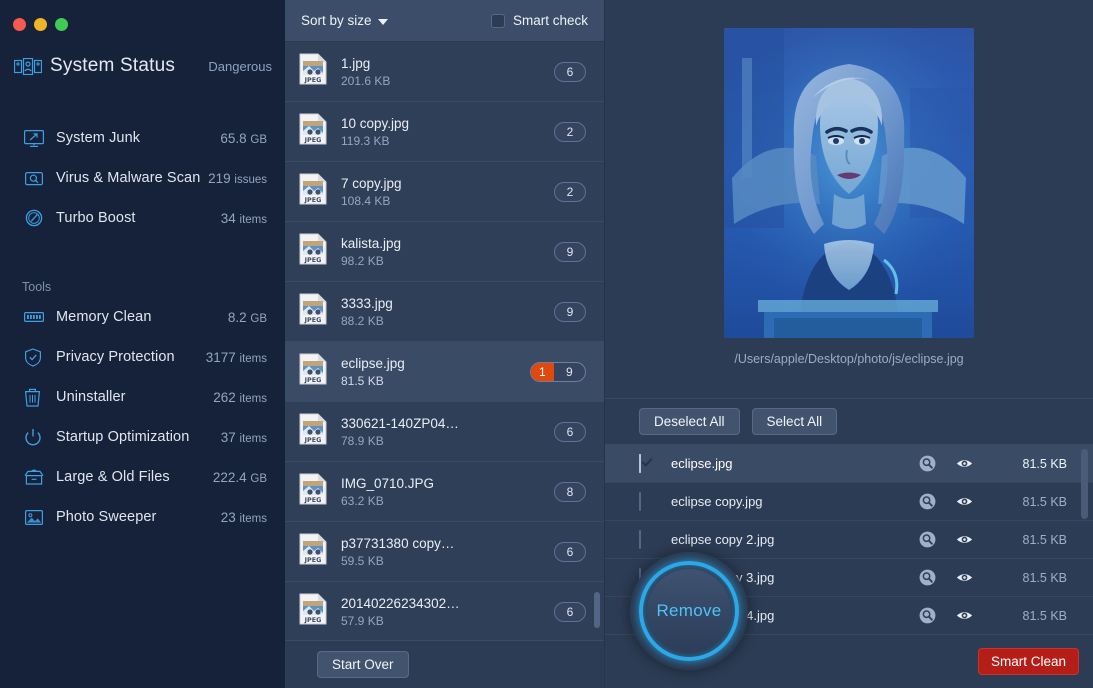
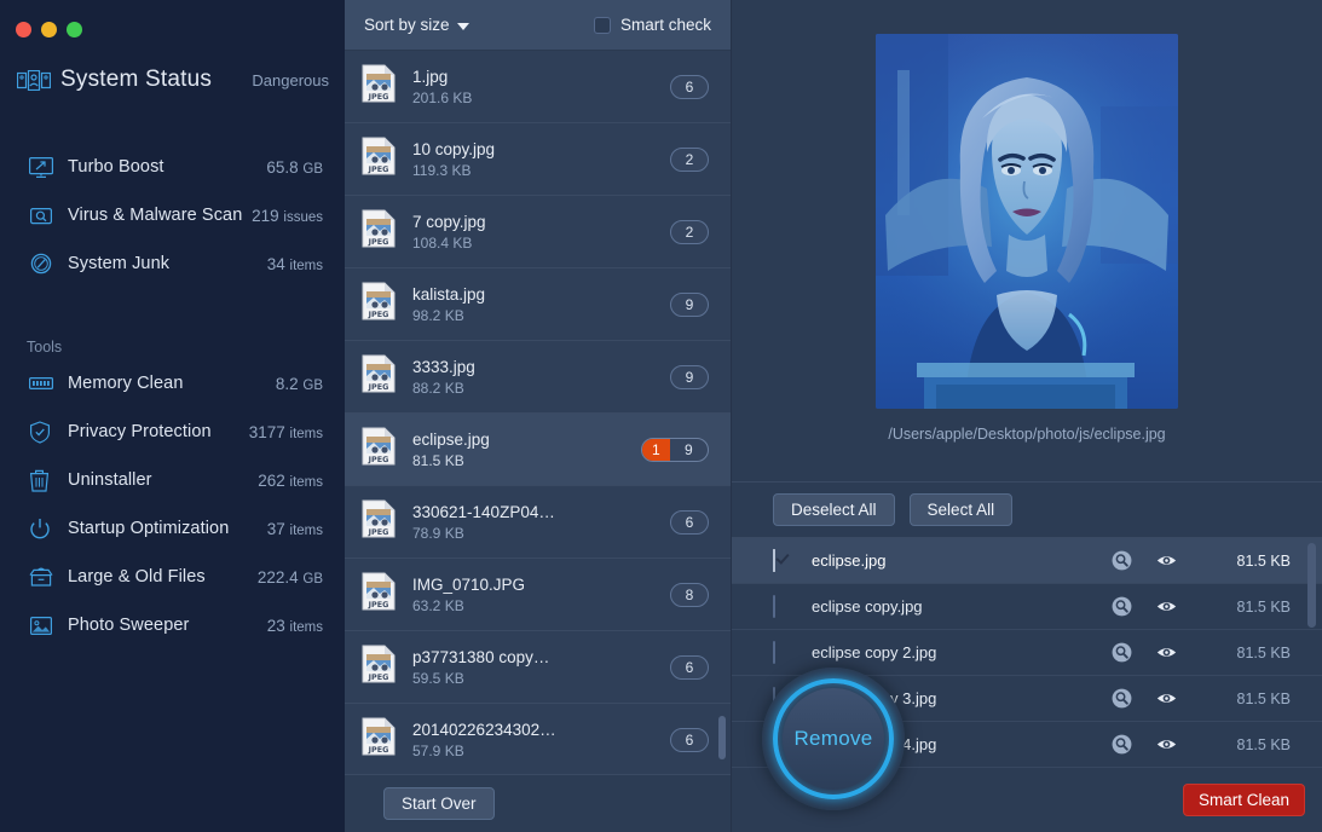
  System Status
  Dangerous
- System Junk
+ Turbo Boost
  65.8 GB
  Virus & Malware Scan
  219 issues
- Turbo Boost
+ System Junk
  34 items
  Tools
  Memory Clean
  8.2 GB
  Privacy Protection
  3177 items
  Uninstaller
  262 items
  Startup Optimization
  37 items
  Large & Old Files
  222.4 GB
  Photo Sweeper
  23 items
  Sort by size
  Smart check
  JPEG
  1.jpg
  201.6 KB
  6
  JPEG
  10 copy.jpg
  119.3 KB
  2
  JPEG
  7 copy.jpg
  108.4 KB
  2
  JPEG
  kalista.jpg
  98.2 KB
  9
  JPEG
  3333.jpg
  88.2 KB
  9
  JPEG
  eclipse.jpg
  81.5 KB
  1
  9
  JPEG
  330621-140ZP04…
  78.9 KB
  6
  JPEG
  IMG_0710.JPG
  63.2 KB
  8
  JPEG
  p37731380 copy…
  59.5 KB
  6
  JPEG
  20140226234302…
  57.9 KB
  6
  Start Over
  /Users/apple/Desktop/photo/js/eclipse.jpg
  Deselect All
  Select All
  eclipse.jpg
  81.5 KB
  eclipse copy.jpg
  81.5 KB
  eclipse copy 2.jpg
  81.5 KB
  81.5 KB
  81.5 KB
  Smart Clean
  Remove
